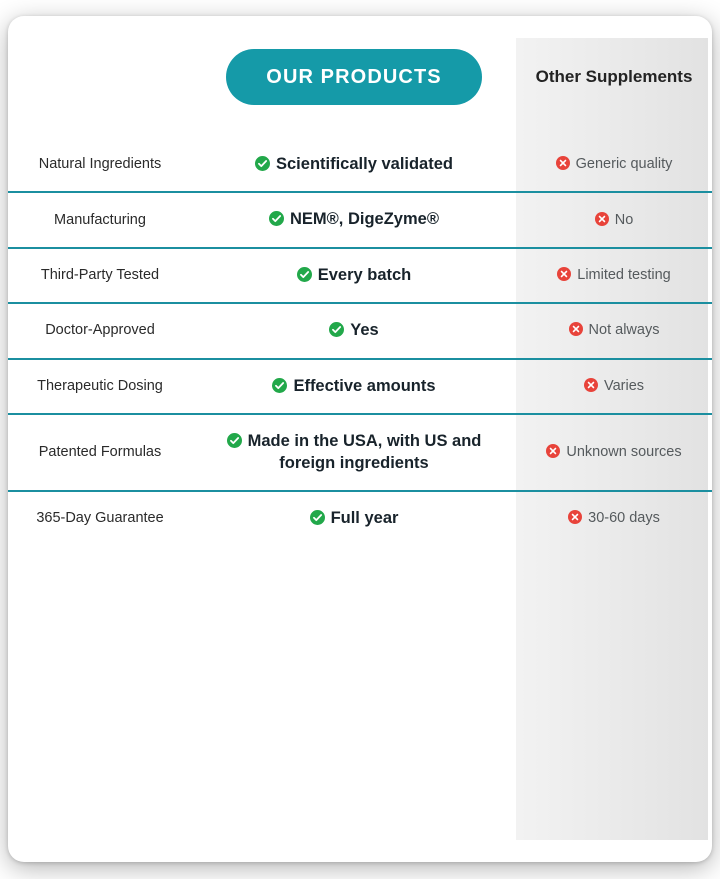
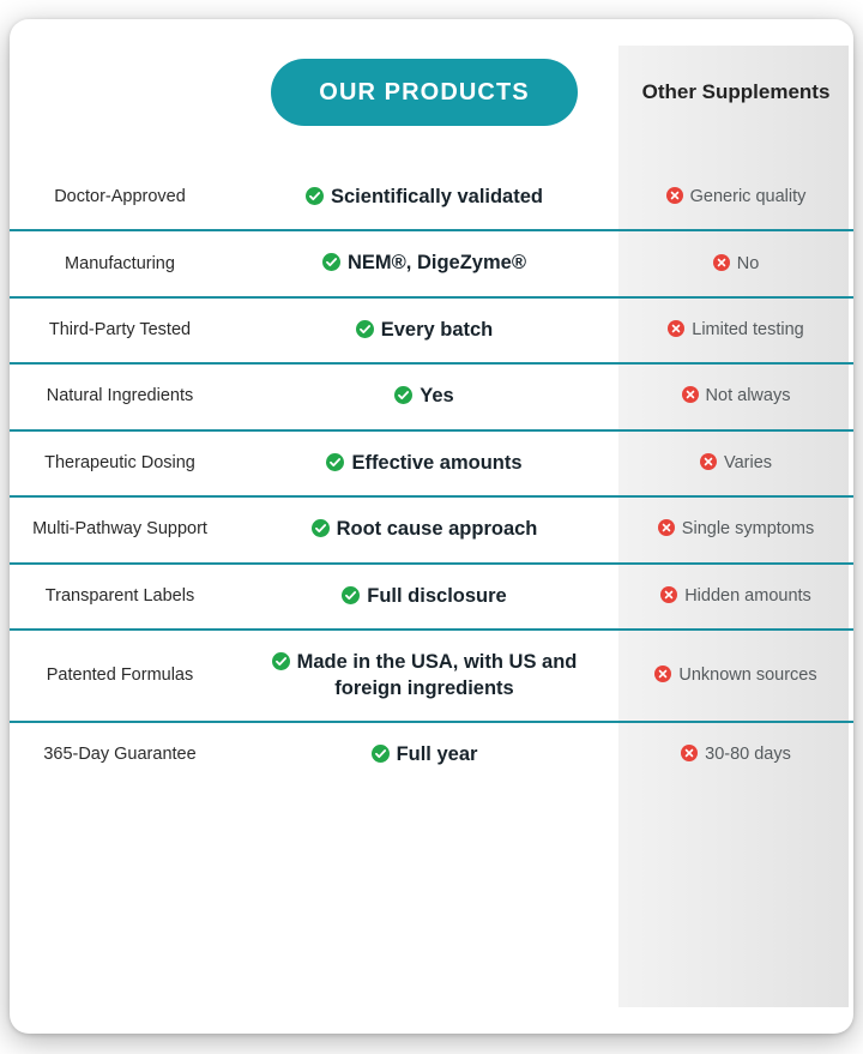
  	OUR PRODUCTS	Other Supplements
- Natural Ingredients	Scientifically validated	Generic quality
+ Doctor-Approved	Scientifically validated	Generic quality
  Manufacturing	NEM®, DigeZyme®	No
  Third-Party Tested	Every batch	Limited testing
- Doctor-Approved	Yes	Not always
+ Natural Ingredients	Yes	Not always
  Therapeutic Dosing	Effective amounts	Varies
+ Multi-Pathway Support	Root cause approach	Single symptoms
+ Transparent Labels	Full disclosure	Hidden amounts
  Patented Formulas	Made in the USA, with US and foreign ingredients	Unknown sources
- 365-Day Guarantee	Full year	30-60 days
+ 365-Day Guarantee	Full year	30-80 days
